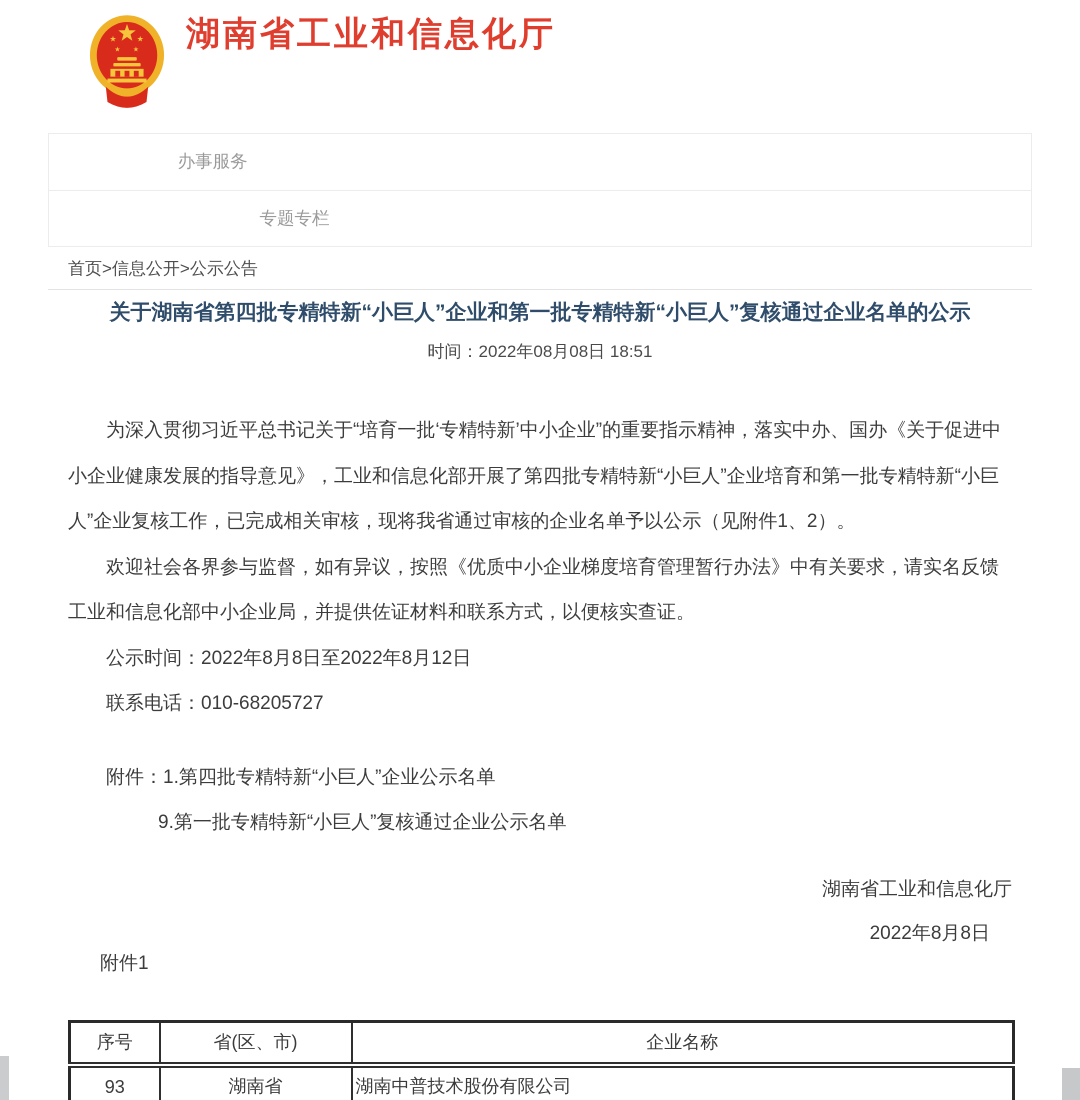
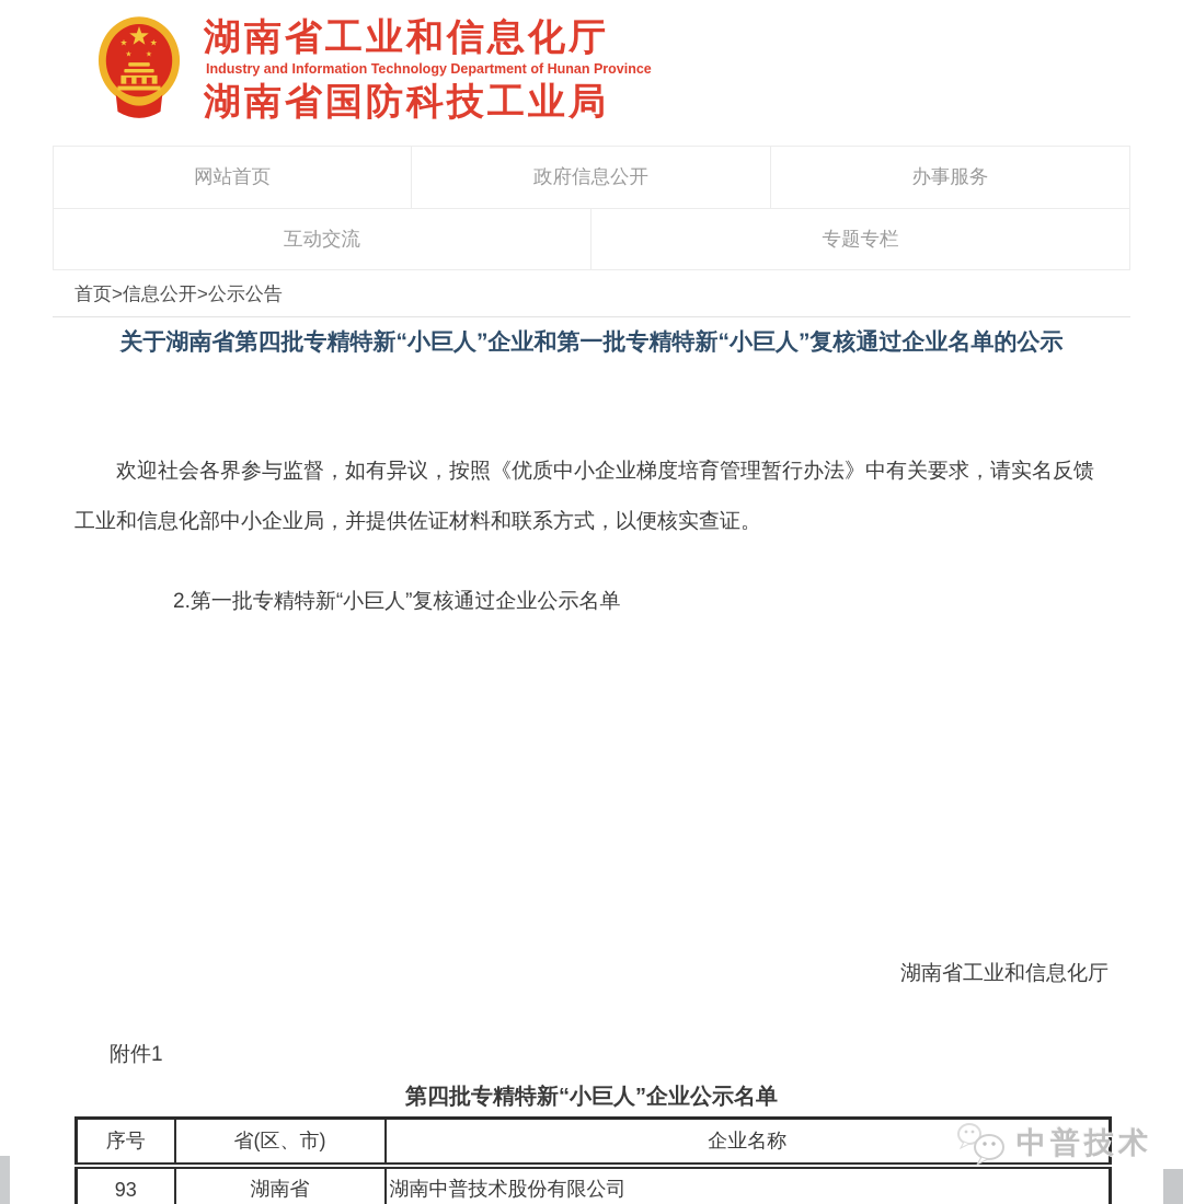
  ★
  ★
  湖南省工业和信息化厅
+ Industry and Information Technology Department of Hunan Province
+ 湖南省国防科技工业局
+ 网站首页
+ 政府信息公开
  办事服务
+ 互动交流
  专题专栏
  首页>信息公开>公示公告
  关于湖南省第四批专精特新“小巨人”企业和第一批专精特新“小巨人”复核通过企业名单的公示
- 时间：2022年08月08日 18:51
- 为深入贯彻习近平总书记关于“培育一批‘专精特新’中小企业”的重要指示精神，落实中办、国办《关于促进中小企业健康发展的指导意见》，工业和信息化部开展了第四批专精特新“小巨人”企业培育和第一批专精特新“小巨人”企业复核工作，已完成相关审核，现将我省通过审核的企业名单予以公示（见附件1、2）。
  欢迎社会各界参与监督，如有异议，按照《优质中小企业梯度培育管理暂行办法》中有关要求，请实名反馈工业和信息化部中小企业局，并提供佐证材料和联系方式，以便核实查证。
- 公示时间：2022年8月8日至2022年8月12日
- 联系电话：010-68205727
- 附件：1.第四批专精特新“小巨人”企业公示名单
- 9.第一批专精特新“小巨人”复核通过企业公示名单
+ 2.第一批专精特新“小巨人”复核通过企业公示名单
  湖南省工业和信息化厅
- 2022年8月8日
  附件1
+ 第四批专精特新“小巨人”企业公示名单
  序号	省(区、市)	企业名称
  93	湖南省	湖南中普技术股份有限公司
+ 中普技术
